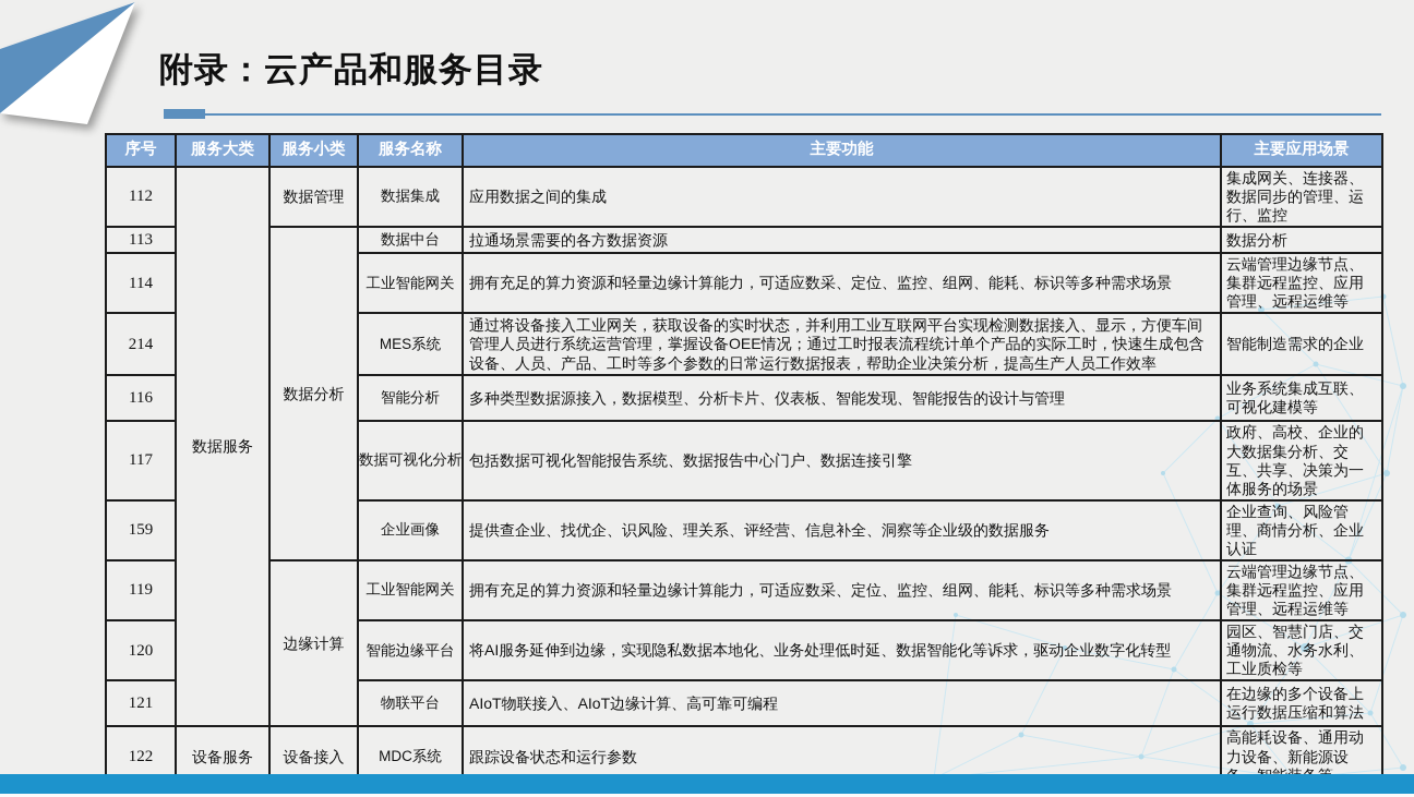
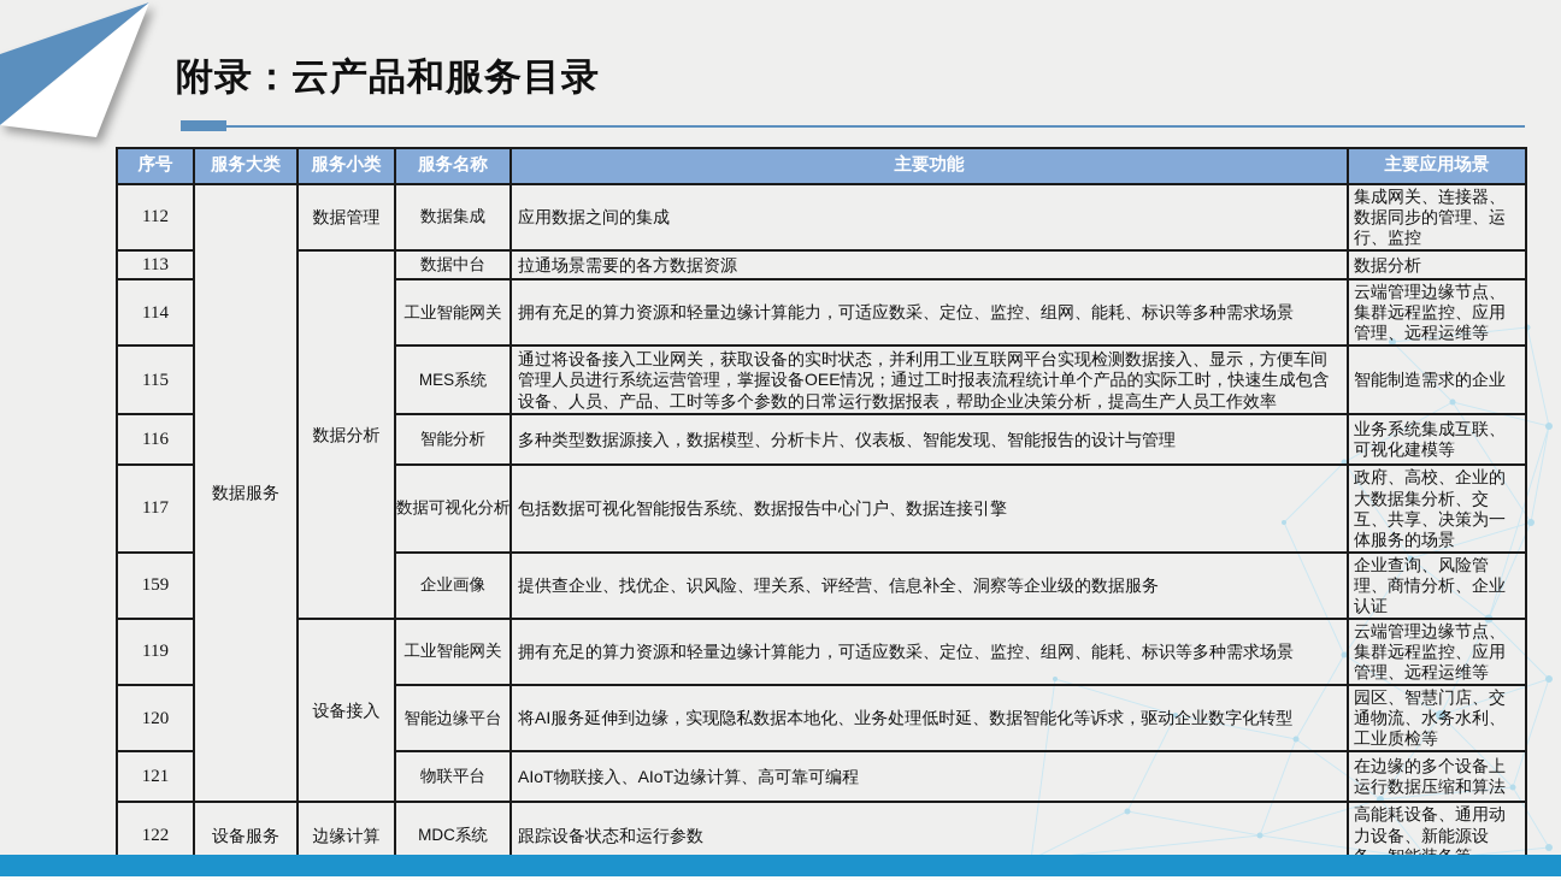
  附录：云产品和服务目录
  序号	服务大类	服务小类	服务名称	主要功能	主要应用场景
  112	数据服务	数据管理	数据集成	应用数据之间的集成	集成网关、连接器、数据同步的管理、运行、监控
  113	数据分析	数据中台	拉通场景需要的各方数据资源	数据分析
  114	工业智能网关	拥有充足的算力资源和轻量边缘计算能力，可适应数采、定位、监控、组网、能耗、标识等多种需求场景	云端管理边缘节点、集群远程监控、应用管理、远程运维等
- 214	MES系统	通过将设备接入工业网关，获取设备的实时状态，并利用工业互联网平台实现检测数据接入、显示，方便车间管理人员进行系统运营管理，掌握设备OEE情况；通过工时报表流程统计单个产品的实际工时，快速生成包含设备、人员、产品、工时等多个参数的日常运行数据报表，帮助企业决策分析，提高生产人员工作效率	智能制造需求的企业
+ 115	MES系统	通过将设备接入工业网关，获取设备的实时状态，并利用工业互联网平台实现检测数据接入、显示，方便车间管理人员进行系统运营管理，掌握设备OEE情况；通过工时报表流程统计单个产品的实际工时，快速生成包含设备、人员、产品、工时等多个参数的日常运行数据报表，帮助企业决策分析，提高生产人员工作效率	智能制造需求的企业
  116	智能分析	多种类型数据源接入，数据模型、分析卡片、仪表板、智能发现、智能报告的设计与管理	业务系统集成互联、可视化建模等
  117	数据可视化分析	包括数据可视化智能报告系统、数据报告中心门户、数据连接引擎	政府、高校、企业的大数据集分析、交互、共享、决策为一体服务的场景
  159	企业画像	提供查企业、找优企、识风险、理关系、评经营、信息补全、洞察等企业级的数据服务	企业查询、风险管理、商情分析、企业认证
- 119	边缘计算	工业智能网关	拥有充足的算力资源和轻量边缘计算能力，可适应数采、定位、监控、组网、能耗、标识等多种需求场景	云端管理边缘节点、集群远程监控、应用管理、远程运维等
+ 119	设备接入	工业智能网关	拥有充足的算力资源和轻量边缘计算能力，可适应数采、定位、监控、组网、能耗、标识等多种需求场景	云端管理边缘节点、集群远程监控、应用管理、远程运维等
  120	智能边缘平台	将AI服务延伸到边缘，实现隐私数据本地化、业务处理低时延、数据智能化等诉求，驱动企业数字化转型	园区、智慧门店、交通物流、水务水利、工业质检等
  121	物联平台	AIoT物联接入、AIoT边缘计算、高可靠可编程	在边缘的多个设备上运行数据压缩和算法
- 122	设备服务	设备接入	MDC系统	跟踪设备状态和运行参数	高能耗设备、通用动力设备、新能源设
+ 122	设备服务	边缘计算	MDC系统	跟踪设备状态和运行参数	高能耗设备、通用动力设备、新能源设
